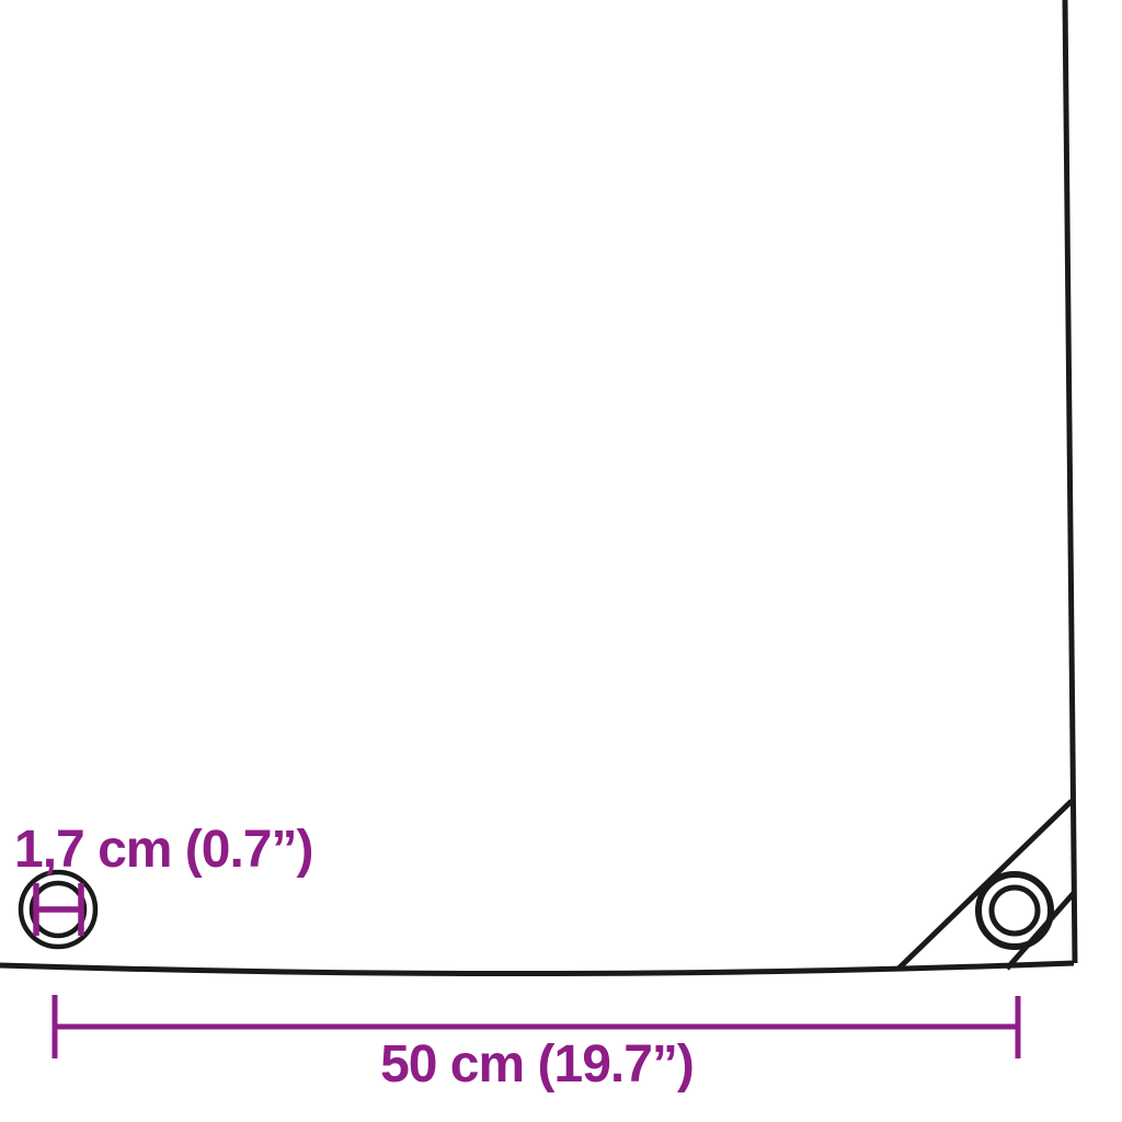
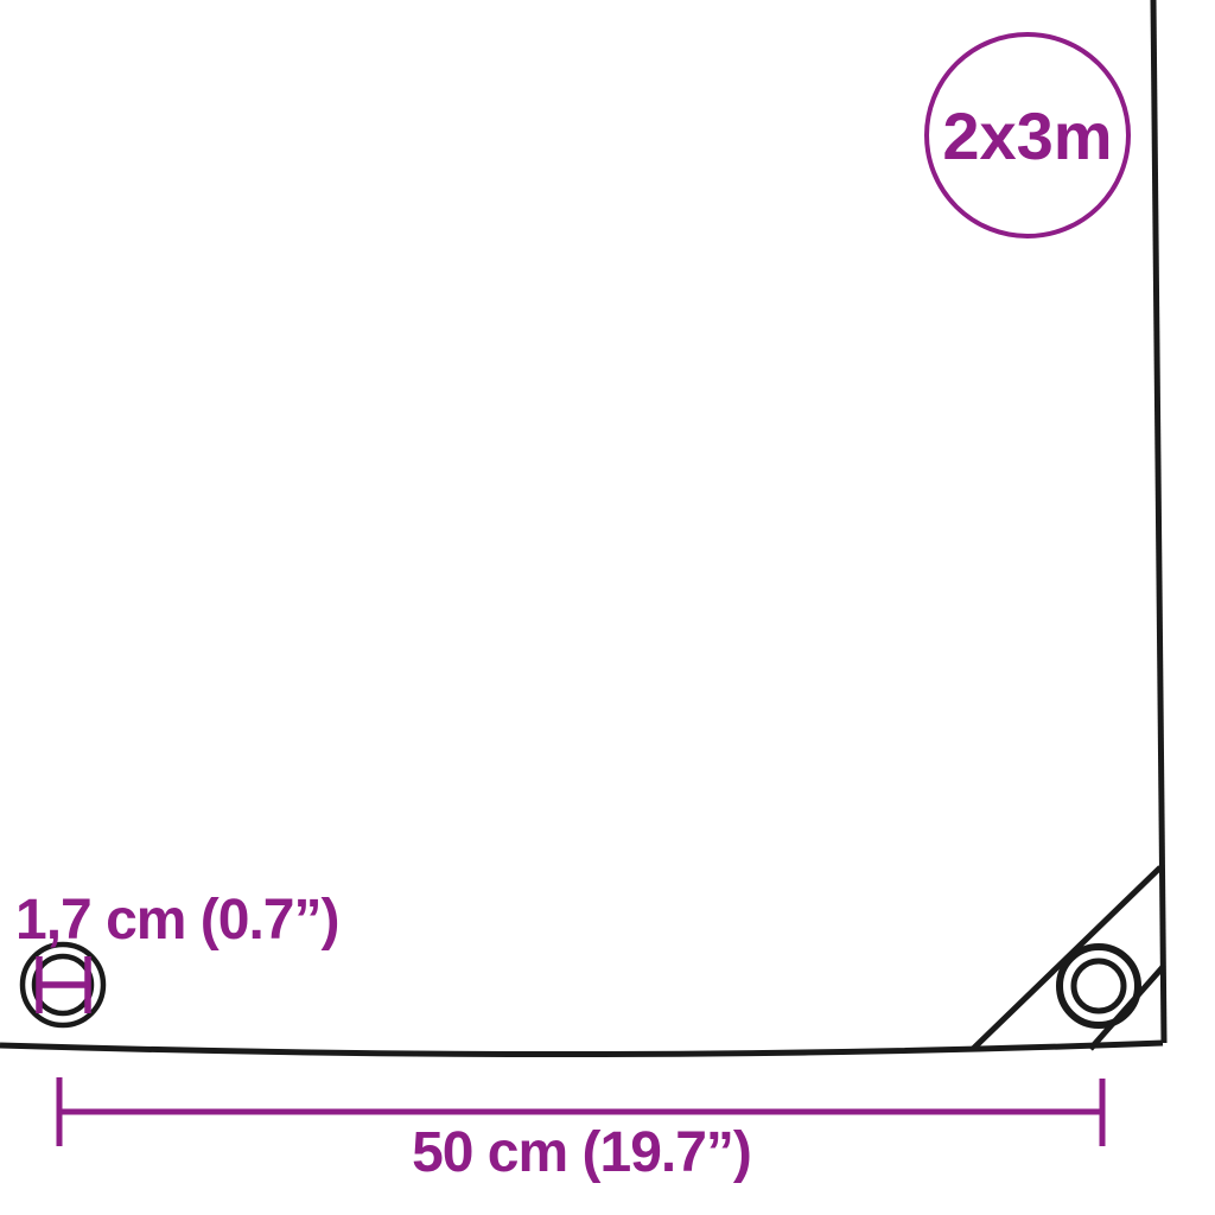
+ 2x3m
  1,7 cm (0.7”)
  50 cm (19.7”)
